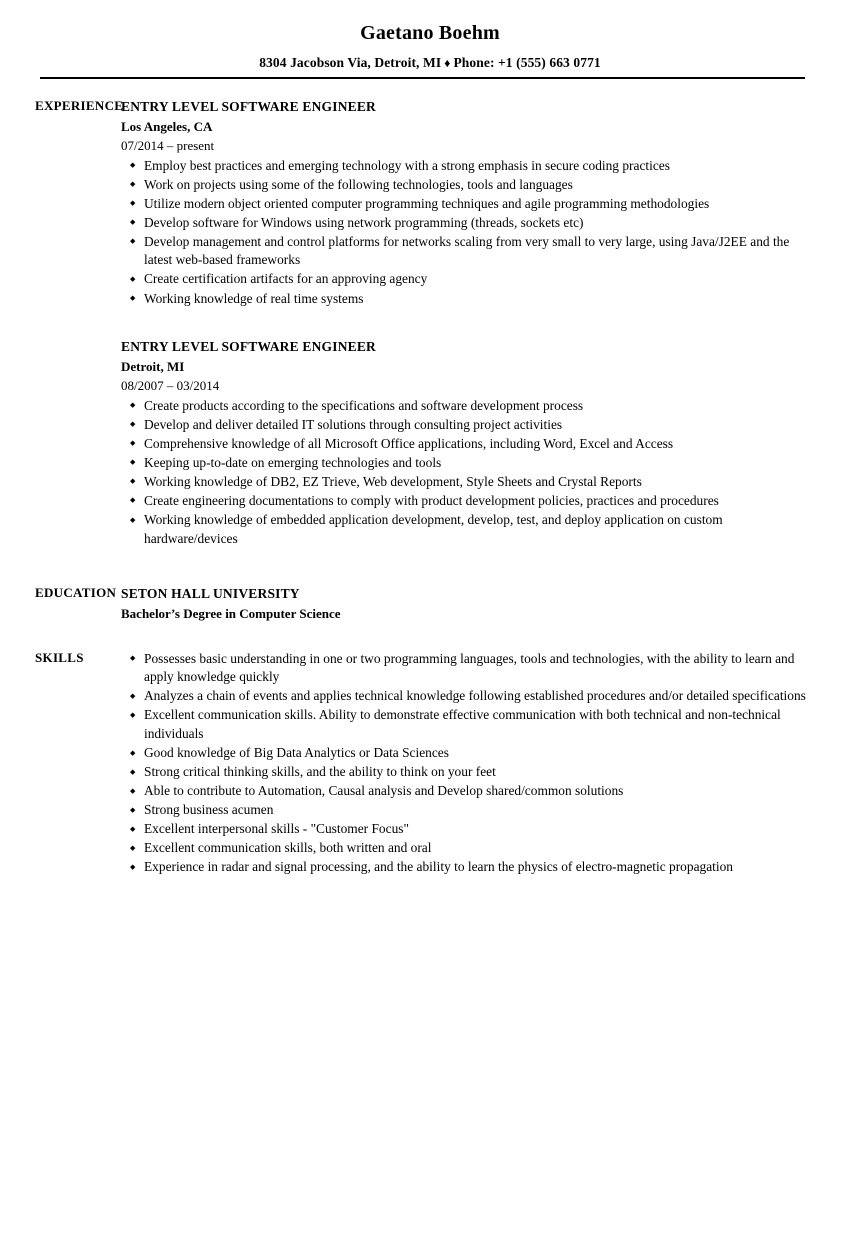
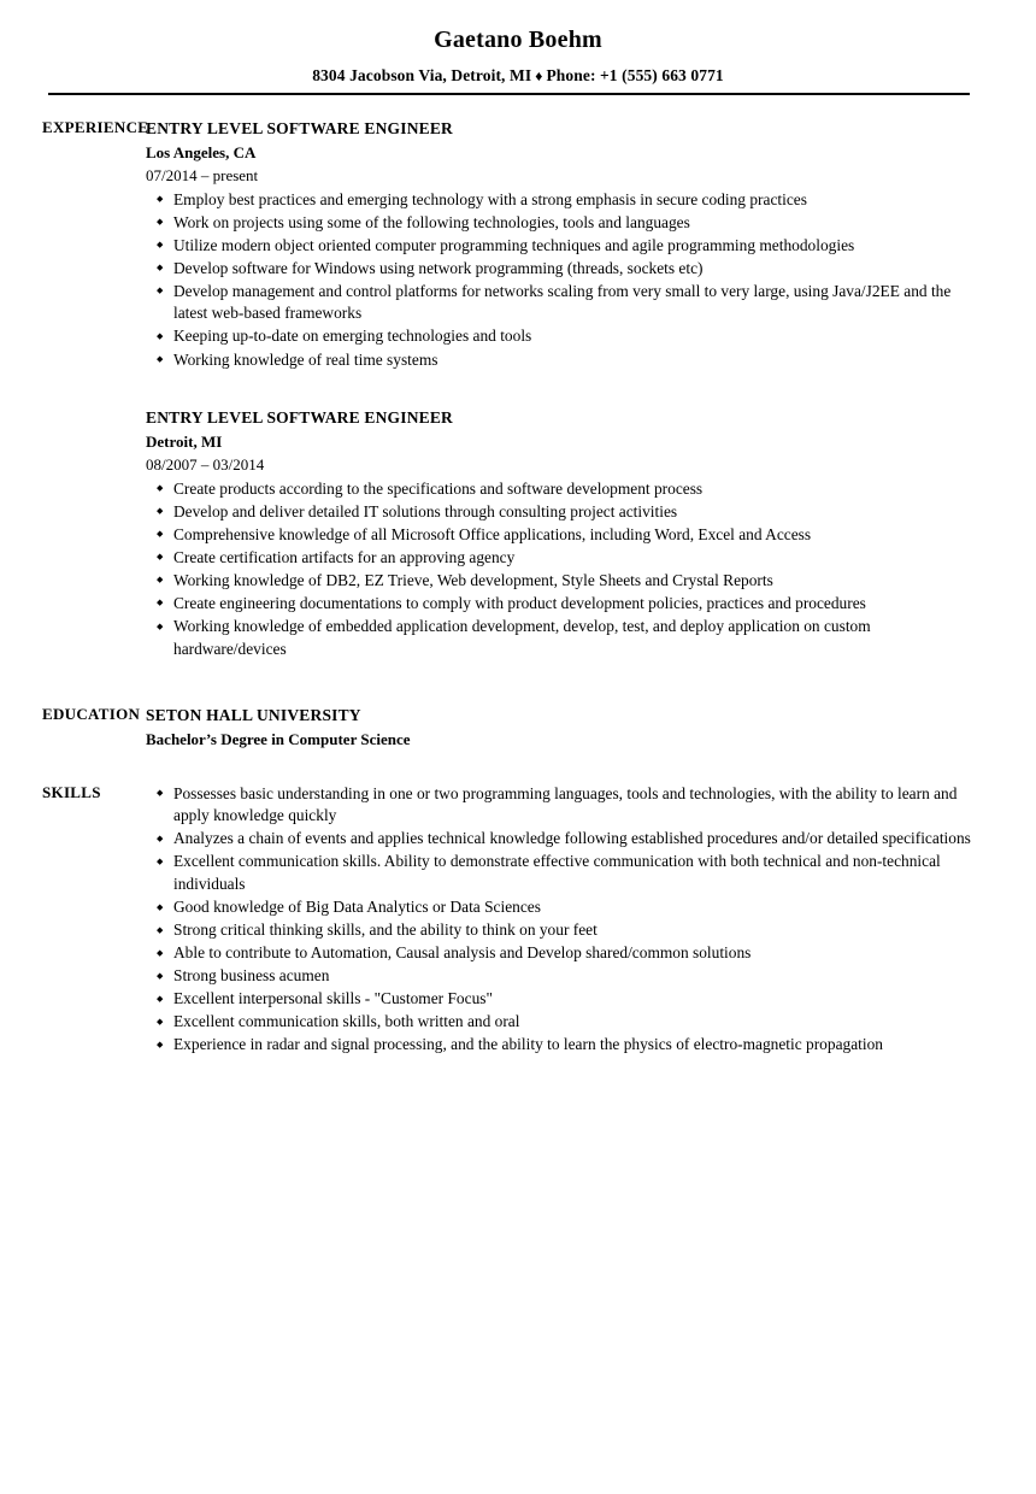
  Gaetano Boehm
  8304 Jacobson Via, Detroit, MI ♦ Phone: +1 (555) 663 0771
  EXPERIENCE
  ENTRY LEVEL SOFTWARE ENGINEER
  Los Angeles, CA
  07/2014 – present
  Employ best practices and emerging technology with a strong emphasis in secure coding practices
  Work on projects using some of the following technologies, tools and languages
  Utilize modern object oriented computer programming techniques and agile programming methodologies
  Develop software for Windows using network programming (threads, sockets etc)
  Develop management and control platforms for networks scaling from very small to very large, using Java/J2EE and the latest web-based frameworks
- Create certification artifacts for an approving agency
+ Keeping up-to-date on emerging technologies and tools
  Working knowledge of real time systems
  ENTRY LEVEL SOFTWARE ENGINEER
  Detroit, MI
  08/2007 – 03/2014
  Create products according to the specifications and software development process
  Develop and deliver detailed IT solutions through consulting project activities
  Comprehensive knowledge of all Microsoft Office applications, including Word, Excel and Access
- Keeping up-to-date on emerging technologies and tools
+ Create certification artifacts for an approving agency
  Working knowledge of DB2, EZ Trieve, Web development, Style Sheets and Crystal Reports
  Create engineering documentations to comply with product development policies, practices and procedures
  Working knowledge of embedded application development, develop, test, and deploy application on custom hardware/devices
  EDUCATION
  SETON HALL UNIVERSITY
  Bachelor’s Degree in Computer Science
  SKILLS
  Possesses basic understanding in one or two programming languages, tools and technologies, with the ability to learn and apply knowledge quickly
  Analyzes a chain of events and applies technical knowledge following established procedures and/or detailed specifications
  Excellent communication skills. Ability to demonstrate effective communication with both technical and non-technical individuals
  Good knowledge of Big Data Analytics or Data Sciences
  Strong critical thinking skills, and the ability to think on your feet
  Able to contribute to Automation, Causal analysis and Develop shared/common solutions
  Strong business acumen
  Excellent interpersonal skills - "Customer Focus"
  Excellent communication skills, both written and oral
  Experience in radar and signal processing, and the ability to learn the physics of electro-magnetic propagation
